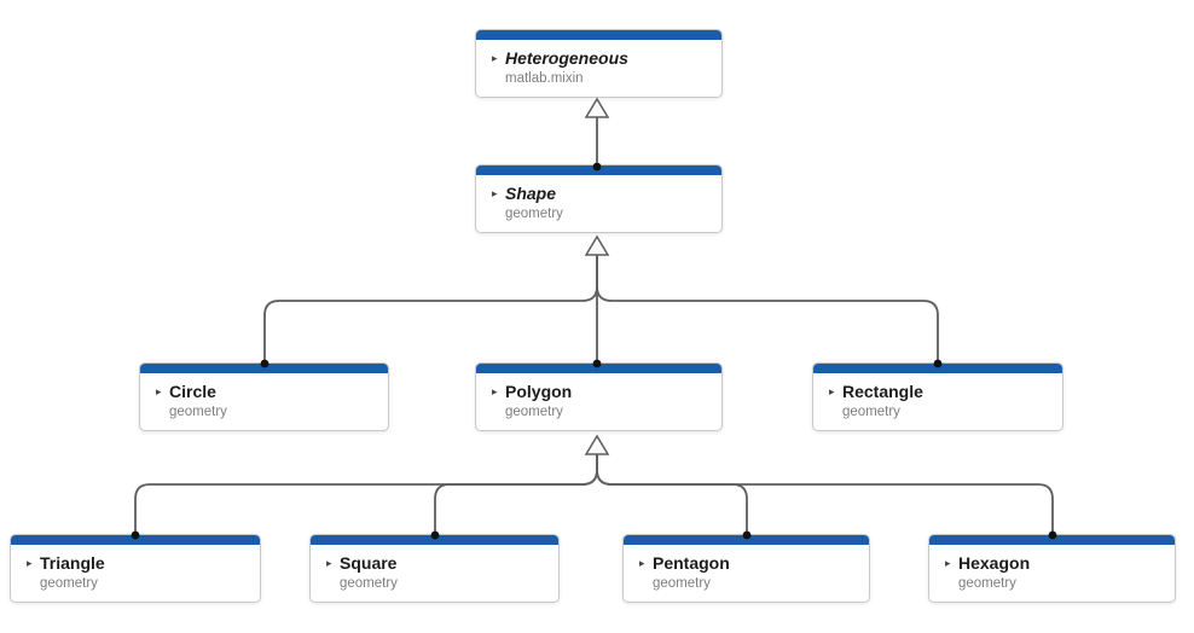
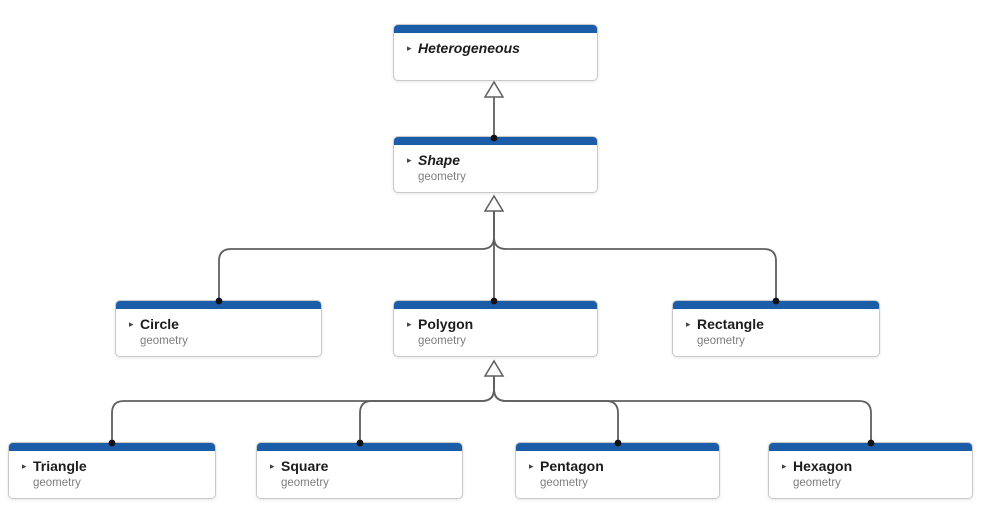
  ▸
  Heterogeneous
- matlab.mixin
  ▸
  Shape
  geometry
  ▸
  Circle
  geometry
  ▸
  Polygon
  geometry
  ▸
  Rectangle
  geometry
  ▸
  Triangle
  geometry
  ▸
  Square
  geometry
  ▸
  Pentagon
  geometry
  ▸
  Hexagon
  geometry
